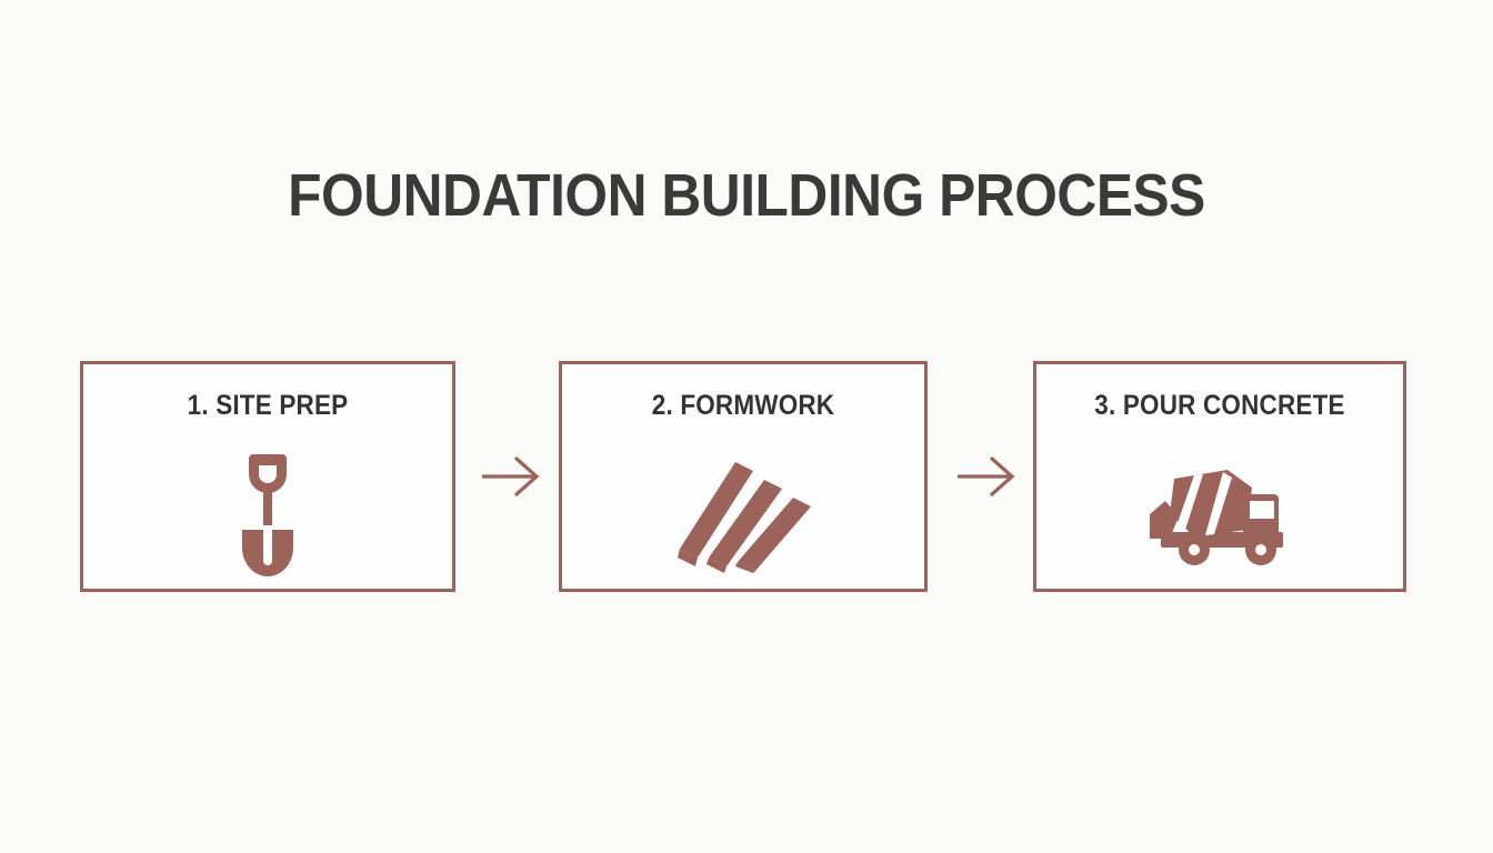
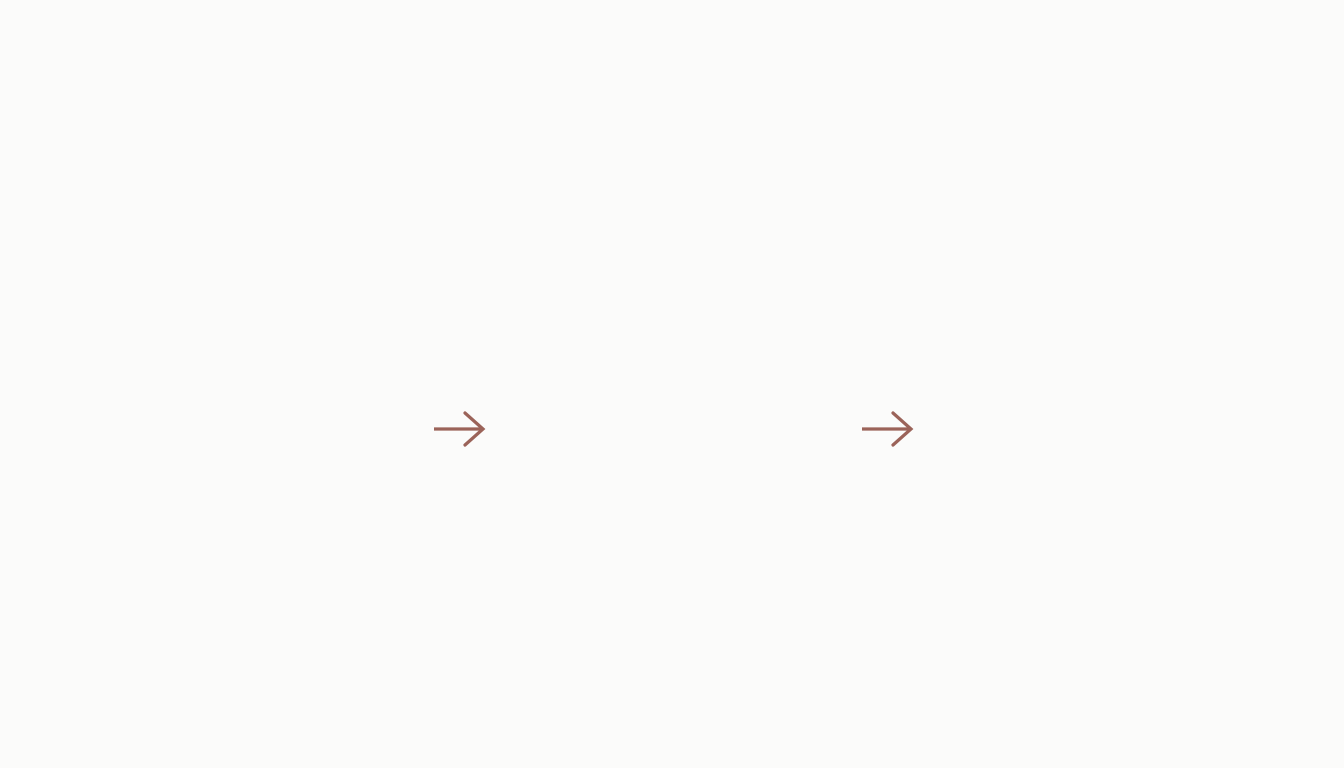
- FOUNDATION BUILDING PROCESS
- 1. SITE PREP
- 2. FORMWORK
- 3. POUR CONCRETE
